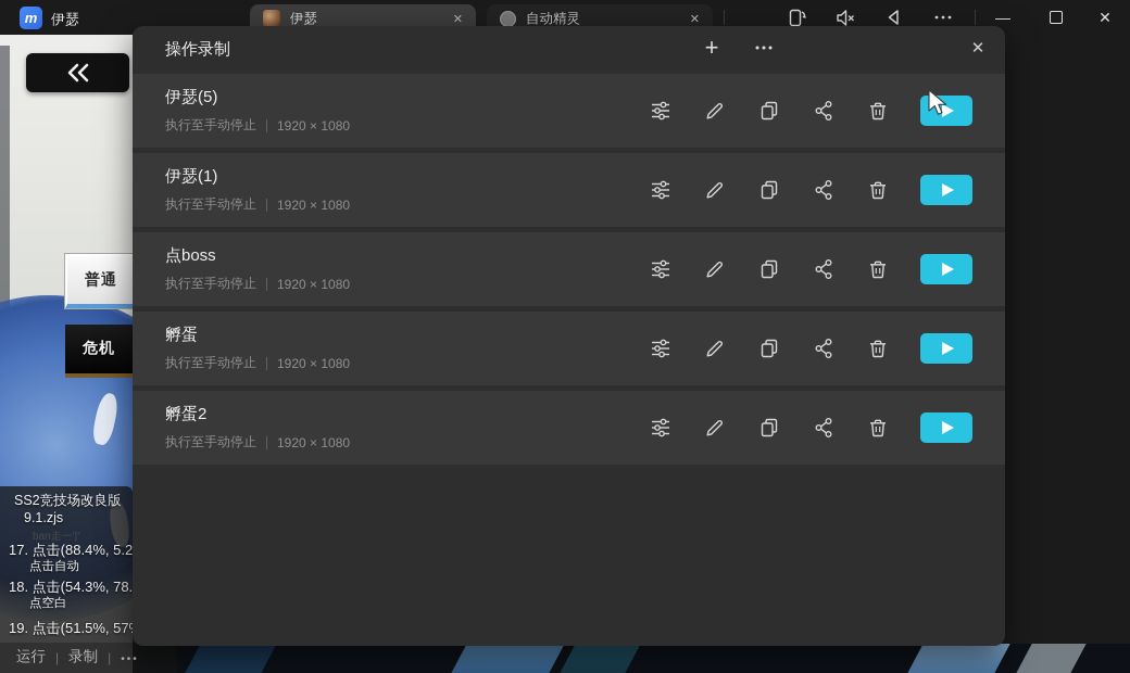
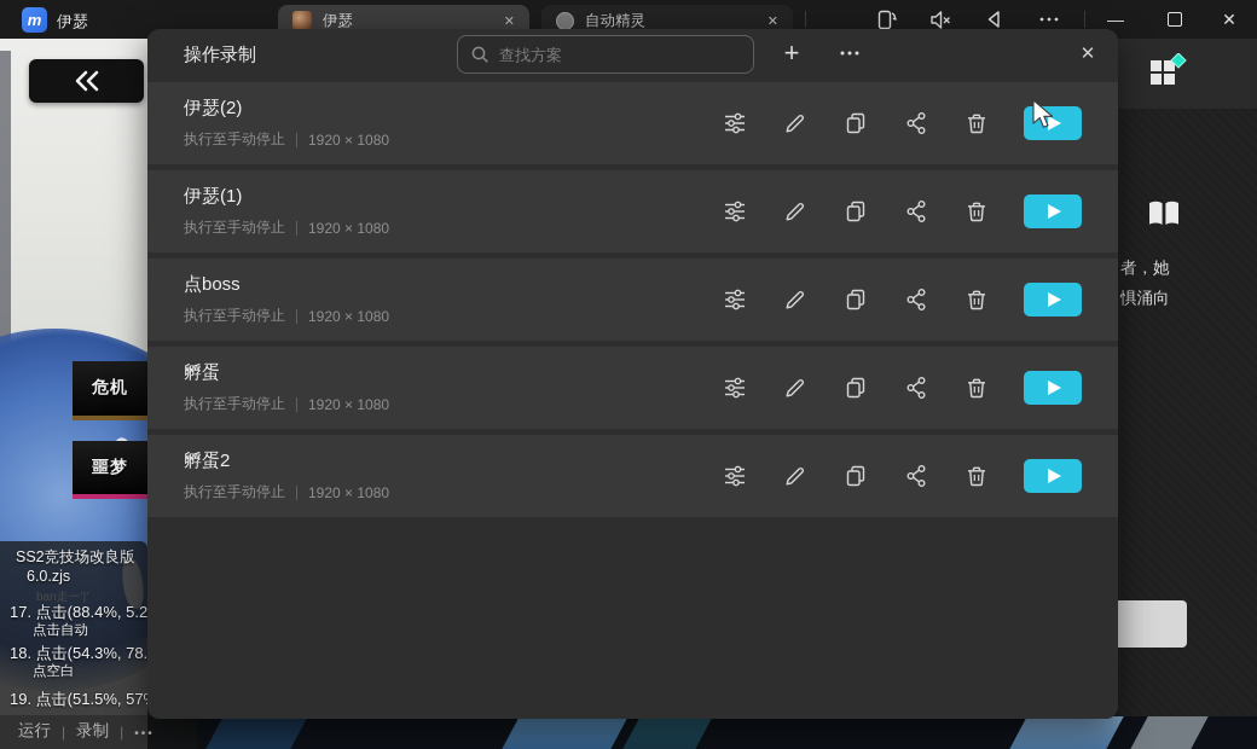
- 普通
  危机
+ 噩梦
+ 者，她
+ 惧涌向
  SS2竞技场改良版
- 9.1.zjs
+ 6.0.zjs
  ban走一'|'
  17. 点击(88.4%, 5.2
  点击自动
  18. 点击(54.3%, 78.
  点空白
  19. 点击(51.5%, 57
  运行
  |
  录制
  |
  •••
  m
  伊瑟
  伊瑟
  ✕
  自动精灵
  ✕
  —
  ✕
  操作录制
+ 查找方案
  +
  ✕
- 伊瑟(5)
+ 伊瑟(2)
  执行至手动停止
  1920 × 1080
  伊瑟(1)
  执行至手动停止
  1920 × 1080
  点boss
  执行至手动停止
  1920 × 1080
  孵蛋
  执行至手动停止
  1920 × 1080
  孵蛋2
  执行至手动停止
  1920 × 1080
